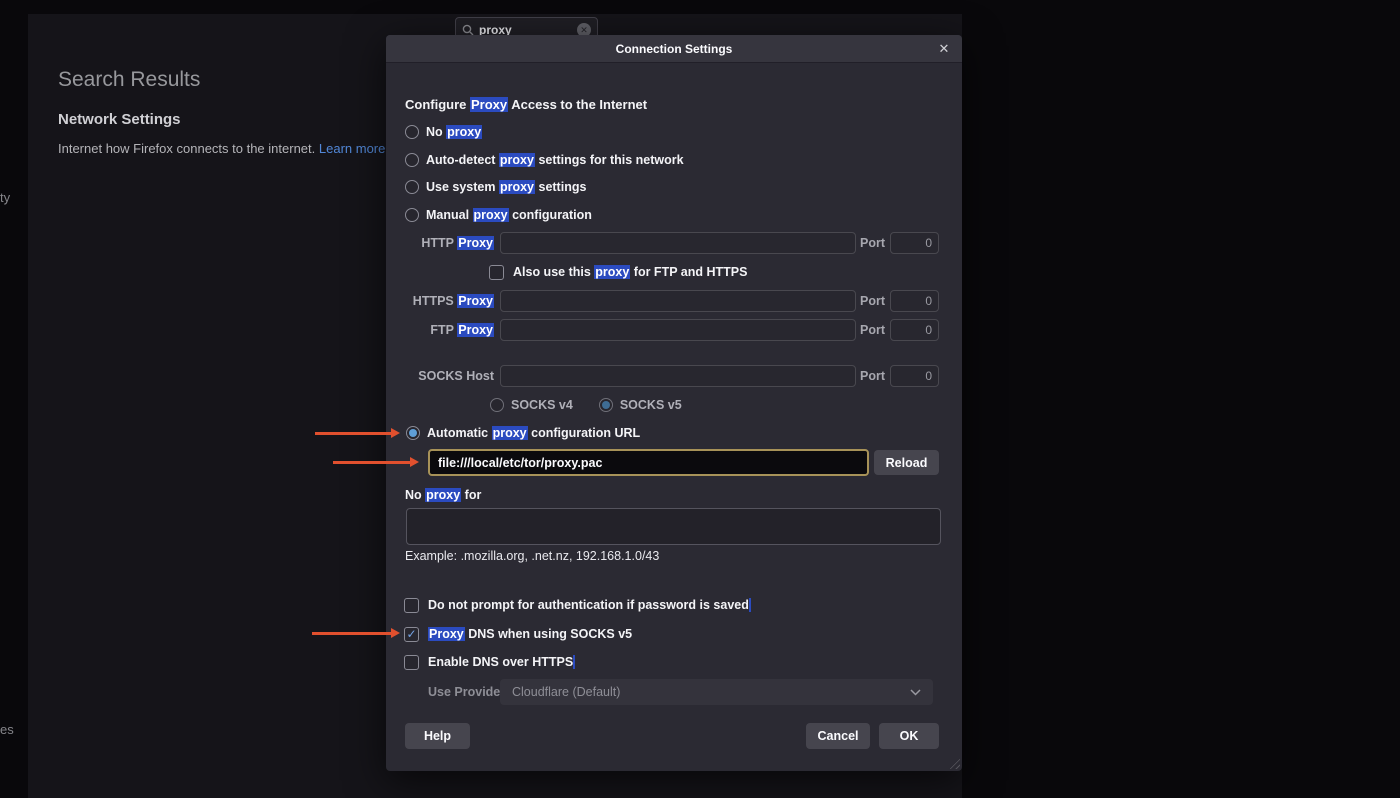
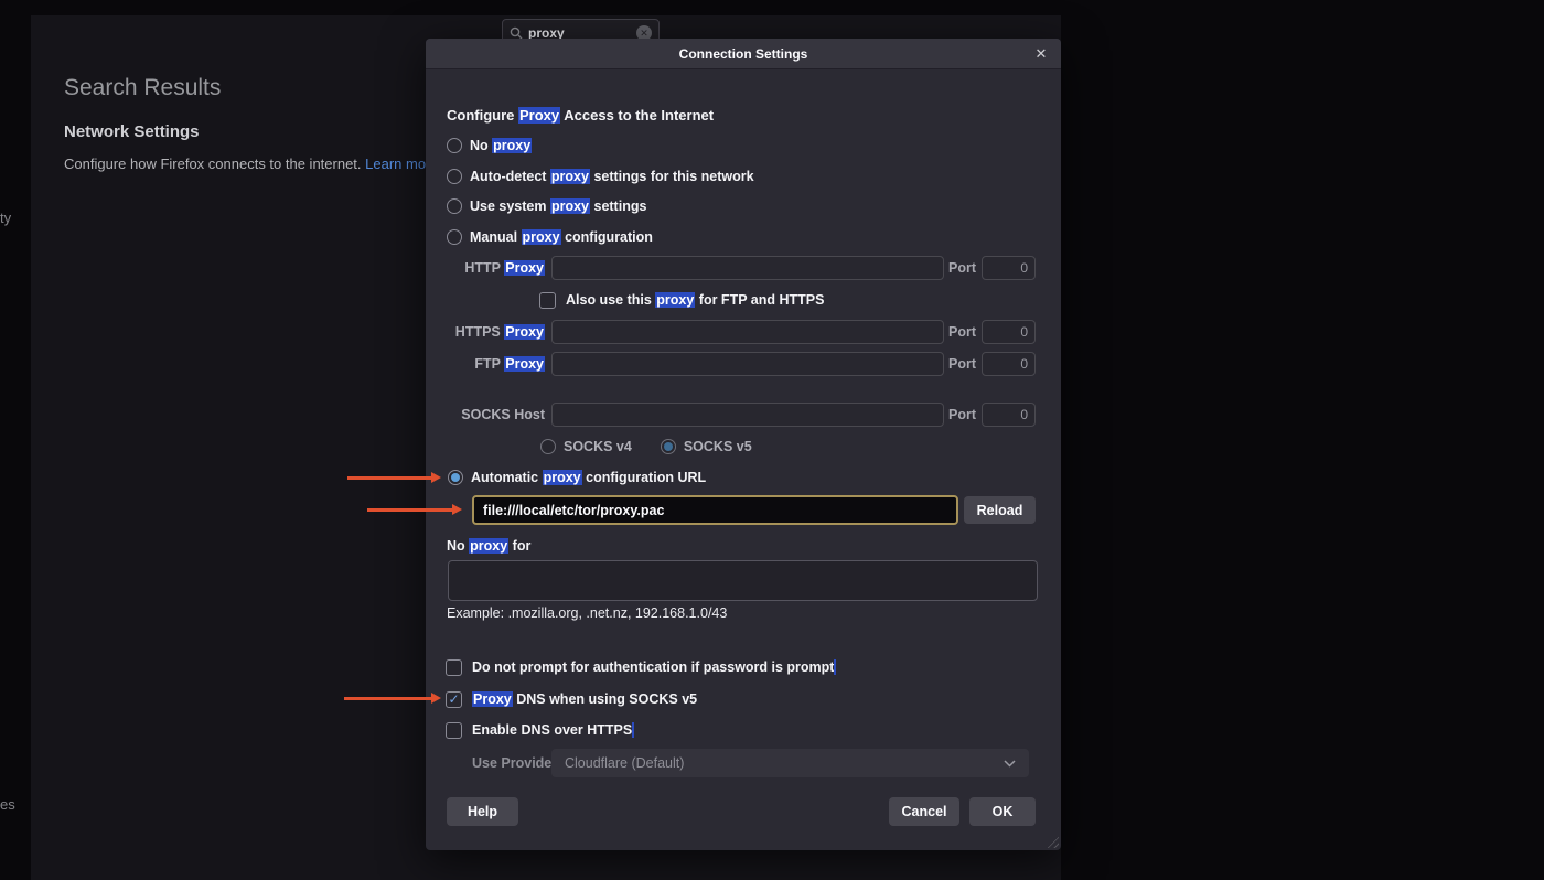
  Search Results
  Network Settings
- Internet how Firefox connects to the internet. Learn more
+ Configure how Firefox connects to the internet. Learn mo
  ty
  es
  proxy
  ✕
  Connection Settings
  ✕
  Configure Proxy Access to the Internet
  No proxy
  Auto-detect proxy settings for this network
  Use system proxy settings
  Manual proxy configuration
  HTTP Proxy
  Port
  0
  Also use this proxy for FTP and HTTPS
  HTTPS Proxy
  Port
  0
  FTP Proxy
  Port
  0
  SOCKS Host
  Port
  0
  SOCKS v4
  SOCKS v5
  Automatic proxy configuration URL
  file:///local/etc/tor/proxy.pac
  Reload
  No proxy for
  Example: .mozilla.org, .net.nz, 192.168.1.0/43
- Do not prompt for authentication if password is saved
+ Do not prompt for authentication if password is prompt
  ✓
  Proxy DNS when using SOCKS v5
  Enable DNS over HTTPS
  Use Provide
  Cloudflare (Default)
  Help
  Cancel
  OK
